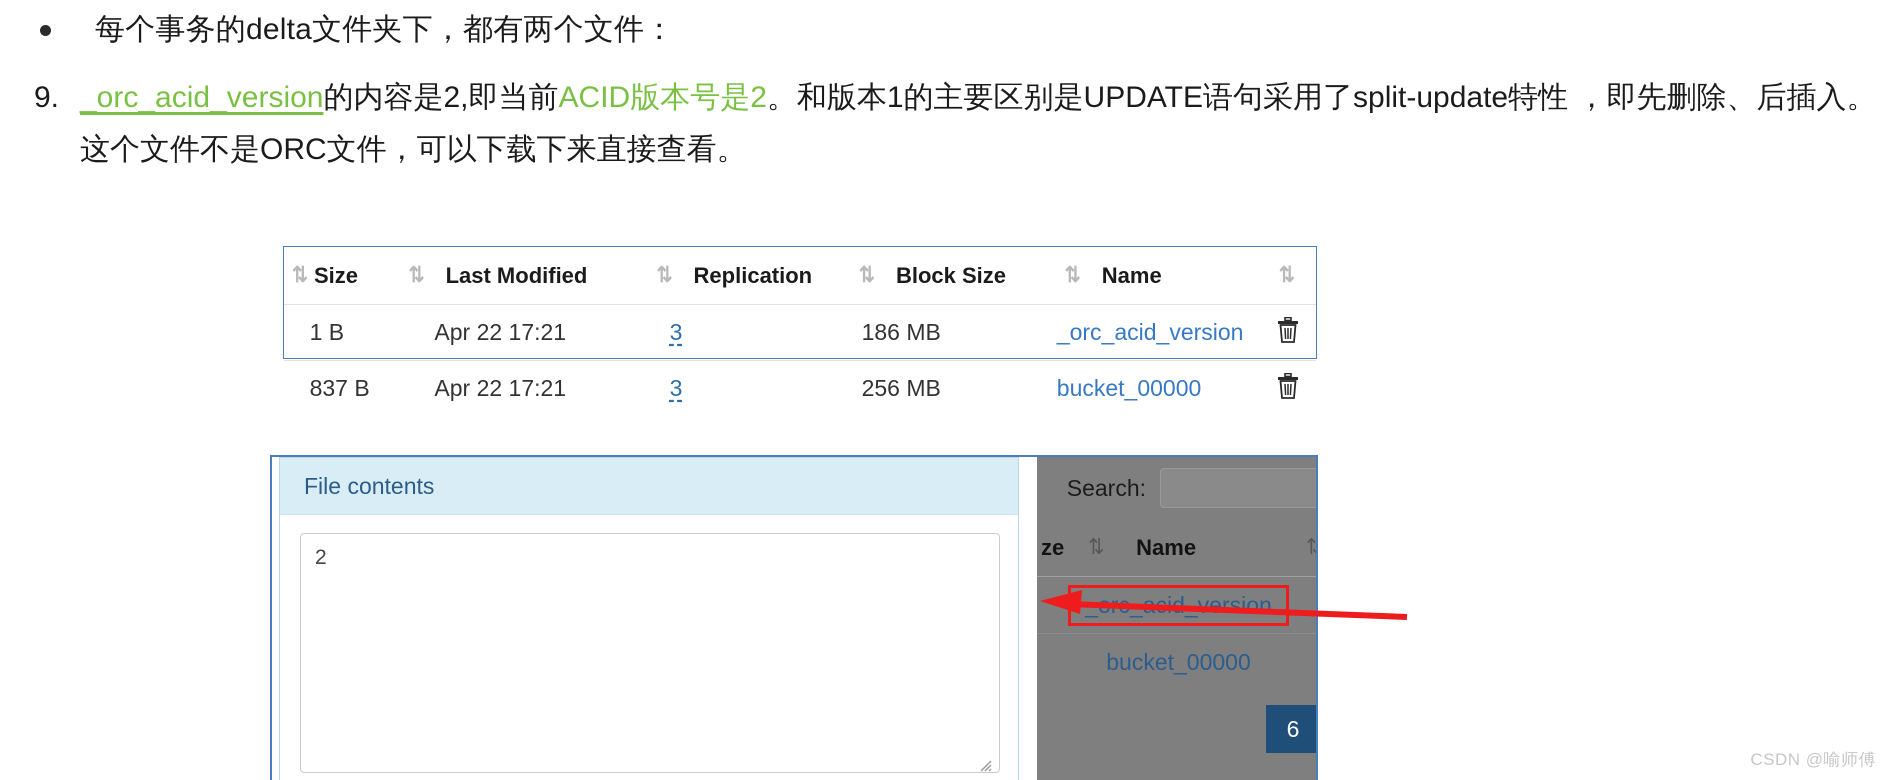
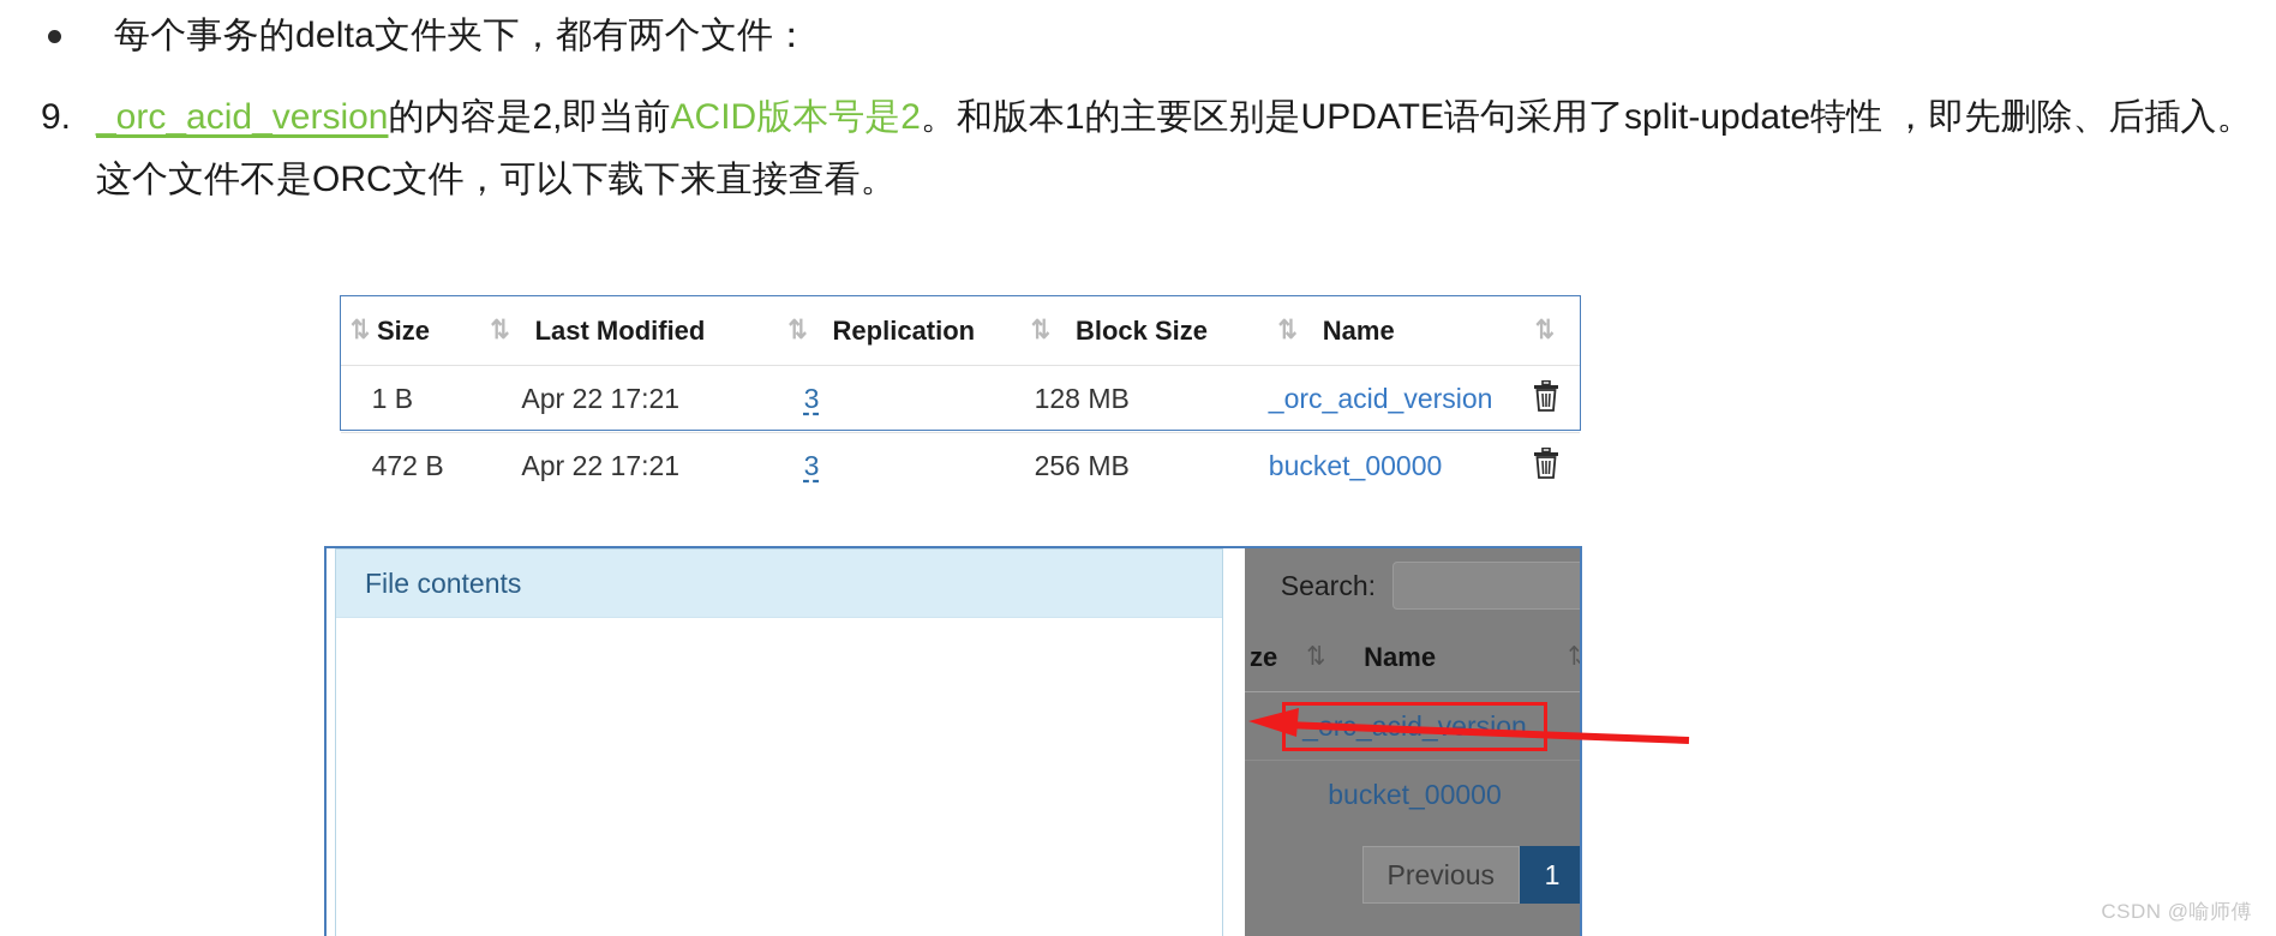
  每个事务的delta文件夹下，都有两个文件：
  9.
  _orc_acid_version的内容是2,即当前ACID版本号是2。和版本1的主要区别是UPDATE语句采用了split-update特性 ，即先删除、后插入。这个文件不是ORC文件，可以下载下来直接查看。
  ⇅
  Size
  ⇅
  Last Modified
  ⇅
  Replication
  ⇅
  Block Size
  ⇅
  Name
  ⇅
  1 B
  Apr 22 17:21
  3
- 186 MB
+ 128 MB
  _orc_acid_version
- 837 B
+ 472 B
  Apr 22 17:21
  3
  256 MB
  bucket_00000
  Search:
  ze
  ⇅
  Name
  ⇅
  bucket_00000
+ Previous
- 6
+ 1
  File contents
- 2
  CSDN @喻师傅
